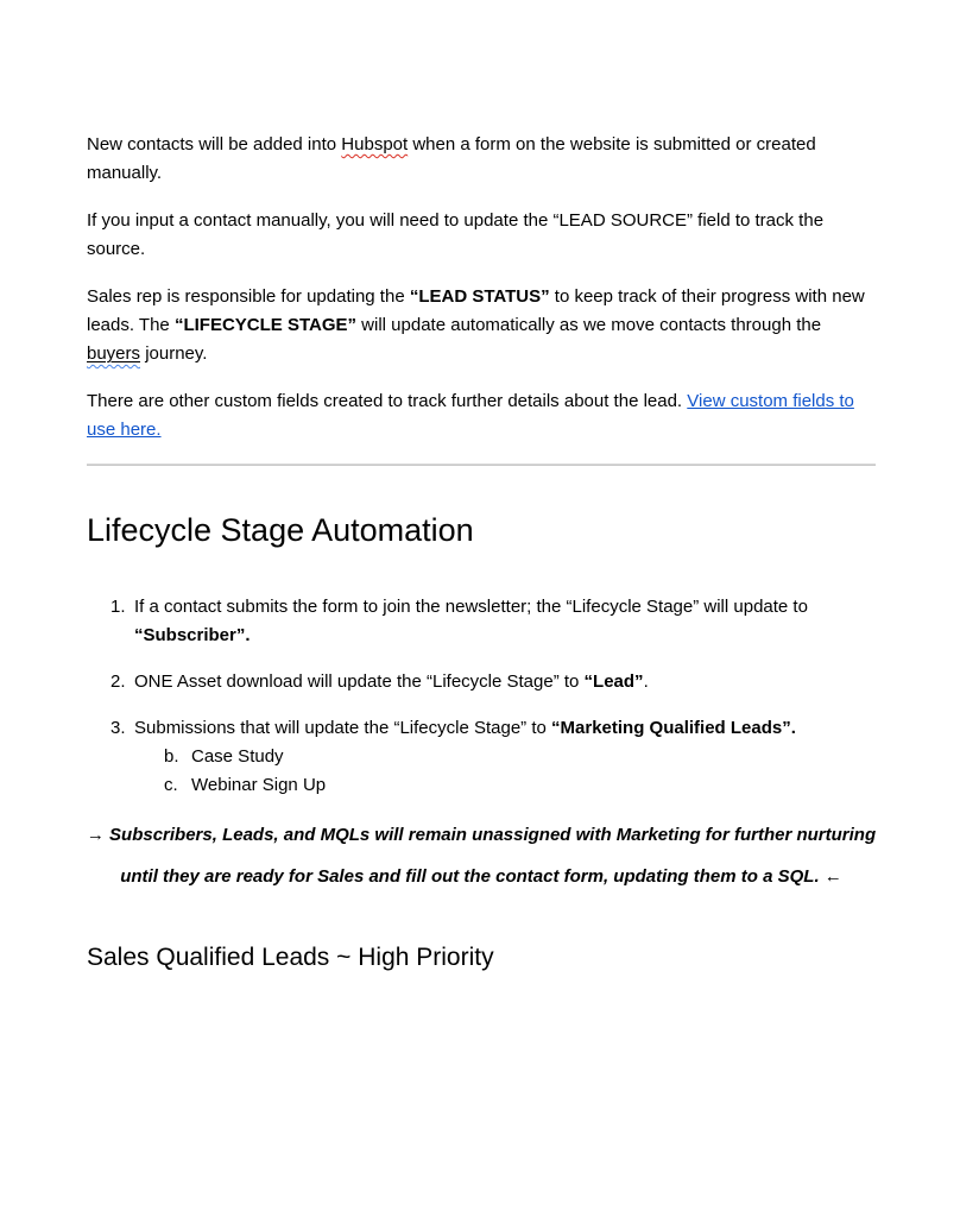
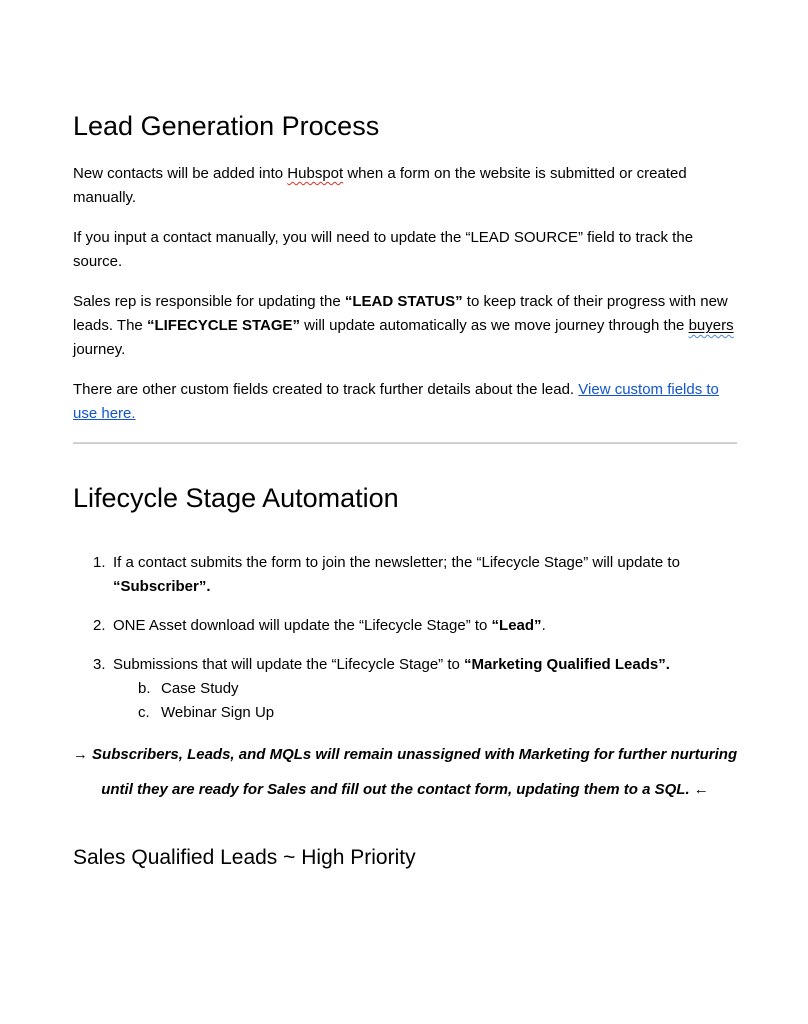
+ Lead Generation Process
  New contacts will be added into Hubspot when a form on the website is submitted or created manually.
  If you input a contact manually, you will need to update the “LEAD SOURCE” field to track the source.
- Sales rep is responsible for updating the “LEAD STATUS” to keep track of their progress with new leads. The “LIFECYCLE STAGE” will update automatically as we move contacts through the buyers journey.
+ Sales rep is responsible for updating the “LEAD STATUS” to keep track of their progress with new leads. The “LIFECYCLE STAGE” will update automatically as we move journey through the buyers journey.
  There are other custom fields created to track further details about the lead. View custom fields to use here.
  Lifecycle Stage Automation
  1.
  If a contact submits the form to join the newsletter; the “Lifecycle Stage” will update to “Subscriber”.
  2.
  ONE Asset download will update the “Lifecycle Stage” to “Lead”.
  3.
  Submissions that will update the “Lifecycle Stage” to “Marketing Qualified Leads”.
  b.
  Case Study
  c.
  Webinar Sign Up
  → Subscribers, Leads, and MQLs will remain unassigned with Marketing for further nurturing until they are ready for Sales and fill out the contact form, updating them to a SQL. ←
  Sales Qualified Leads ~ High Priority
